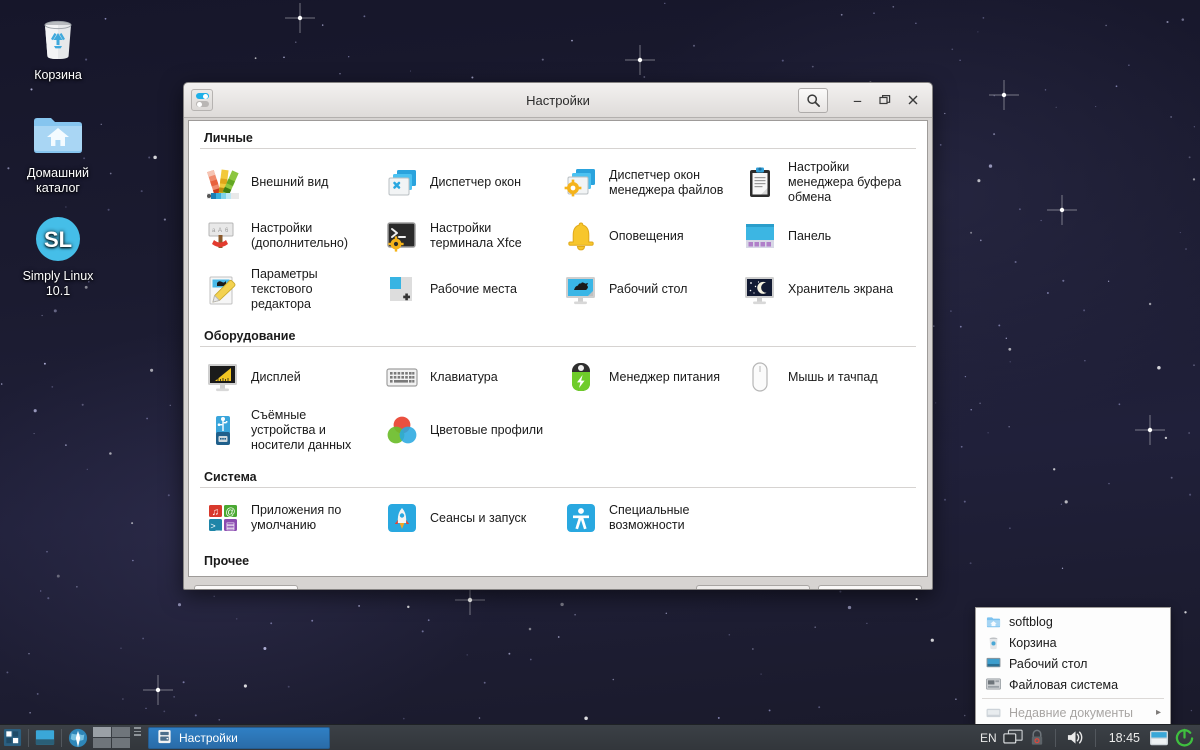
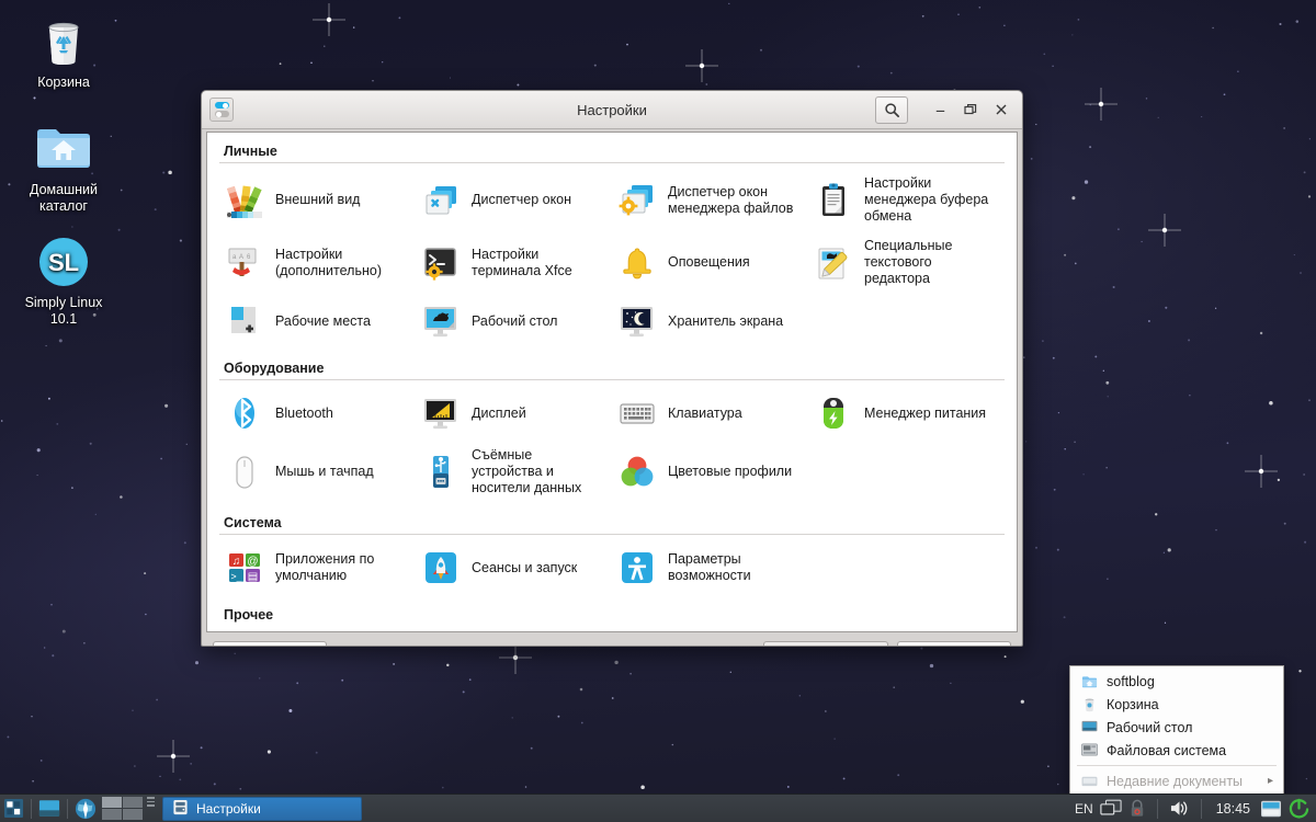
  Корзина
  Домашний
  каталог
  SL
  Simply Linux
  10.1
  Настройки
  Личные
  Внешний вид
  Диспетчер окон
  Диспетчер окон
  менеджера файлов
  Настройки
  менеджера буфера
  обмена
  Настройки
  (дополнительно)
  Настройки
  терминала Xfce
  Оповещения
- Панель
- Параметры
+ Специальные
  текстового
  редактора
  Рабочие места
  Рабочий стол
  Хранитель экрана
  Оборудование
+ Bluetooth
  Дисплей
  Клавиатура
  Менеджер питания
  Мышь и тачпад
  Съёмные
  устройства и
  носители данных
  Цветовые профили
  Система
  ♫
  @
  >_
  ▤
  Приложения по
  умолчанию
  Сеансы и запуск
- Специальные
+ Параметры
  возможности
  Прочее
  softblog
  Корзина
  Рабочий стол
  Файловая система
  Недавние документы
  ▸
  Настройки
  EN
  18:45
